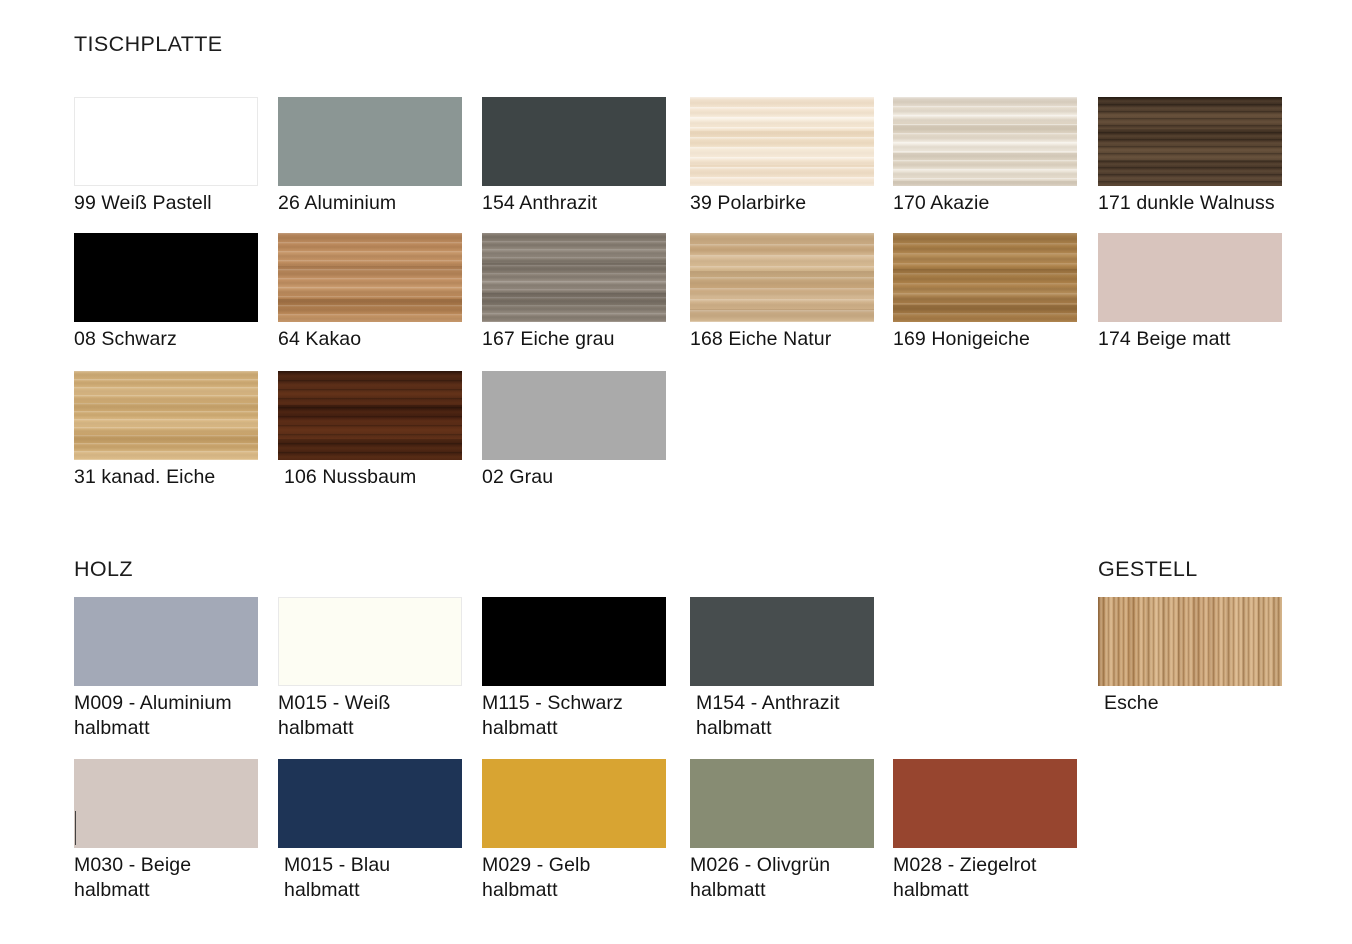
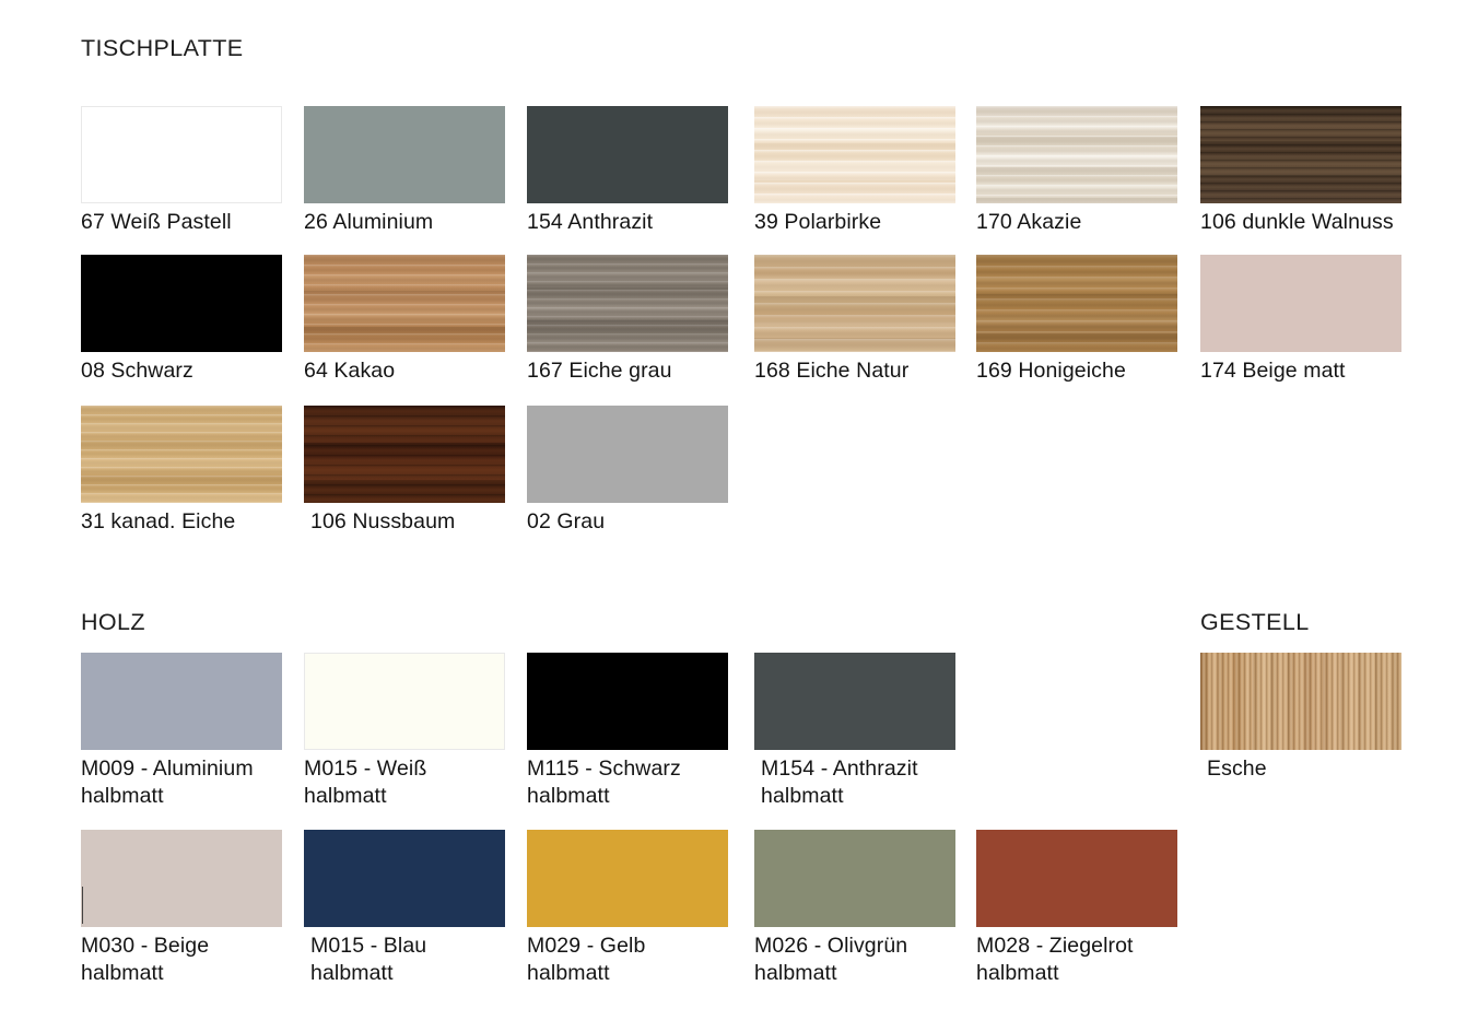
  TISCHPLATTE
- 99 Weiß Pastell
+ 67 Weiß Pastell
  26 Aluminium
  154 Anthrazit
  39 Polarbirke
  170 Akazie
- 171 dunkle Walnuss
+ 106 dunkle Walnuss
  08 Schwarz
  64 Kakao
  167 Eiche grau
  168 Eiche Natur
  169 Honigeiche
  174 Beige matt
  31 kanad. Eiche
  106 Nussbaum
  02 Grau
  HOLZ
  M009 - Aluminium
  halbmatt
  M015 - Weiß
  halbmatt
  M115 - Schwarz
  halbmatt
  M154 - Anthrazit
  halbmatt
  M030 - Beige
  halbmatt
  M015 - Blau
  halbmatt
  M029 - Gelb
  halbmatt
  M026 - Olivgrün
  halbmatt
  M028 - Ziegelrot
  halbmatt
  GESTELL
  Esche
